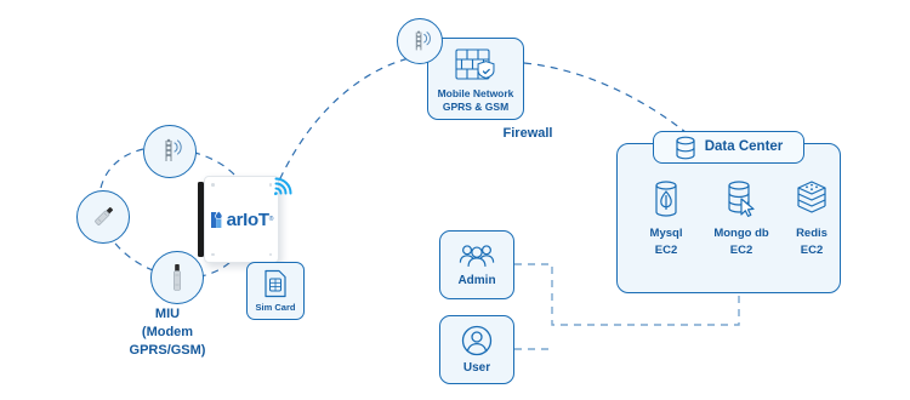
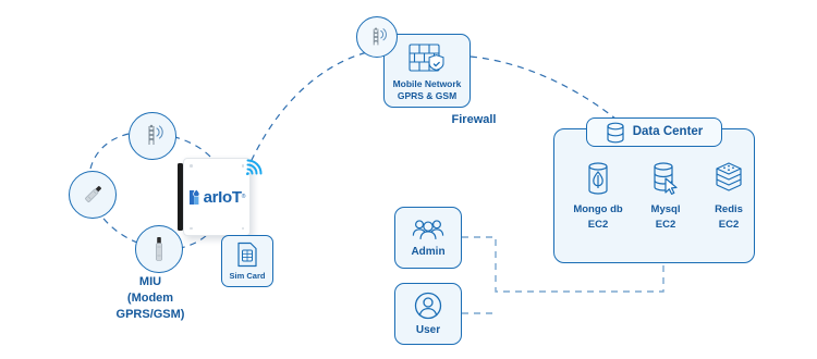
  MIU
  (Modem
  GPRS/GSM)
  arIoT
  Sim Card
  Mobile Network
  GPRS & GSM
  Firewall
  Data Center
- Mysql
+ Mongo db
  EC2
- Mongo db
+ Mysql
  EC2
  Redis
  EC2
  Admin
  User
